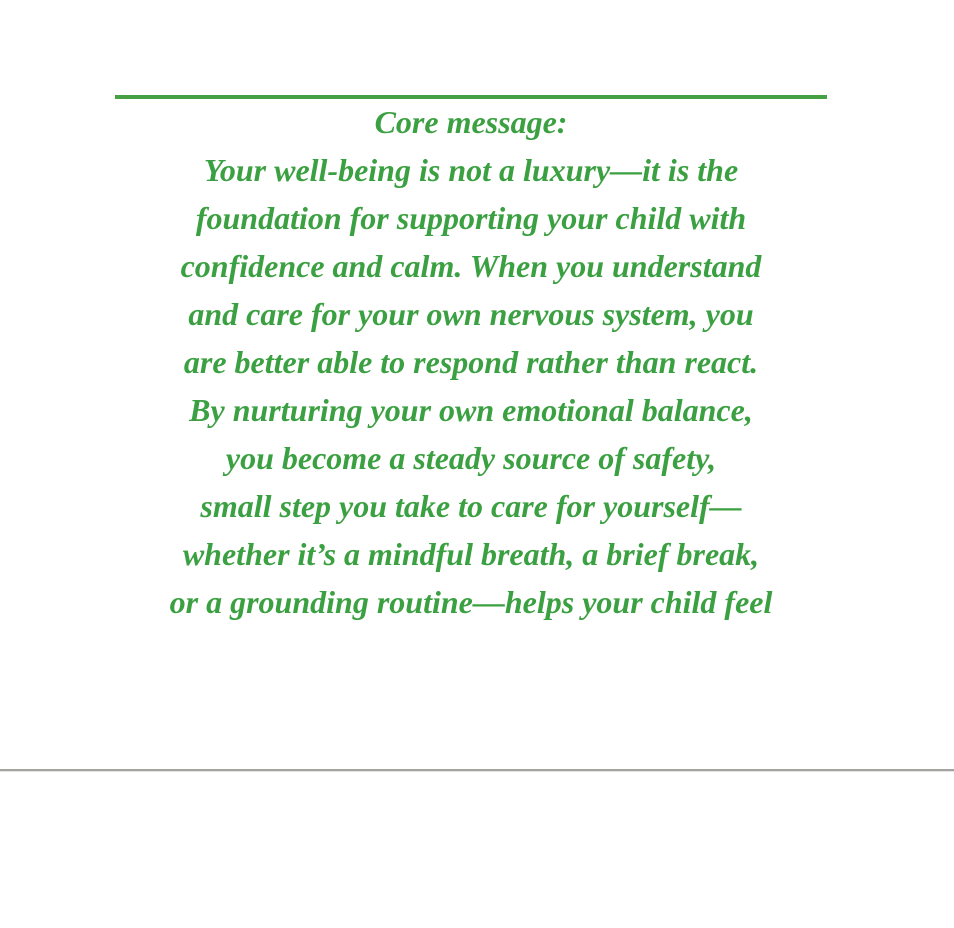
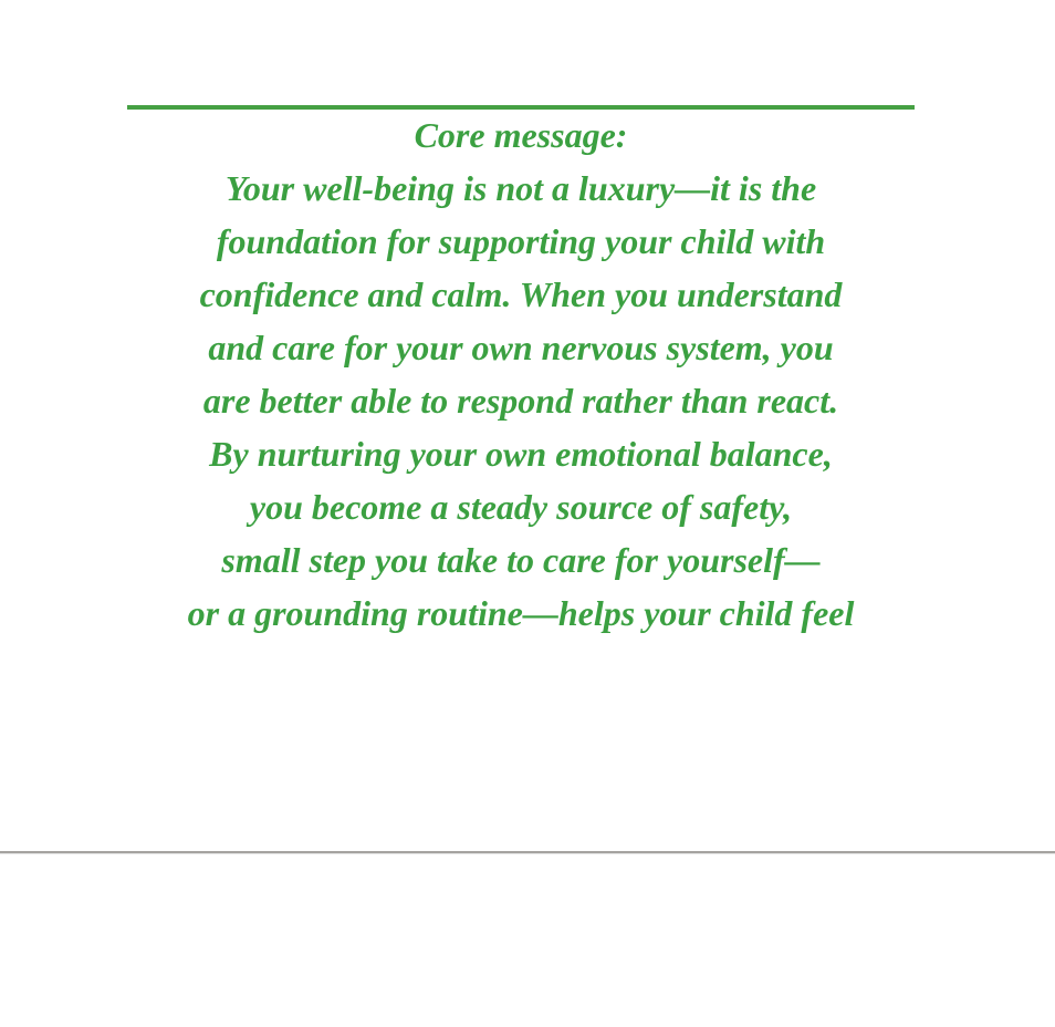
  Core message:
  Your well-being is not a luxury—it is the
  foundation for supporting your child with
  confidence and calm. When you understand
  and care for your own nervous system, you
  are better able to respond rather than react.
  By nurturing your own emotional balance,
  you become a steady source of safety,
  small step you take to care for yourself—
- whether it’s a mindful breath, a brief break,
  or a grounding routine—helps your child feel
